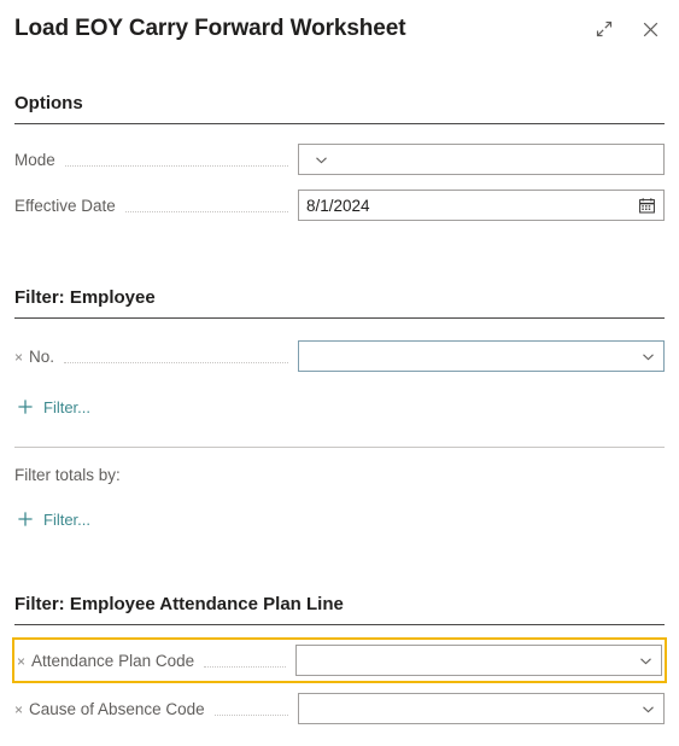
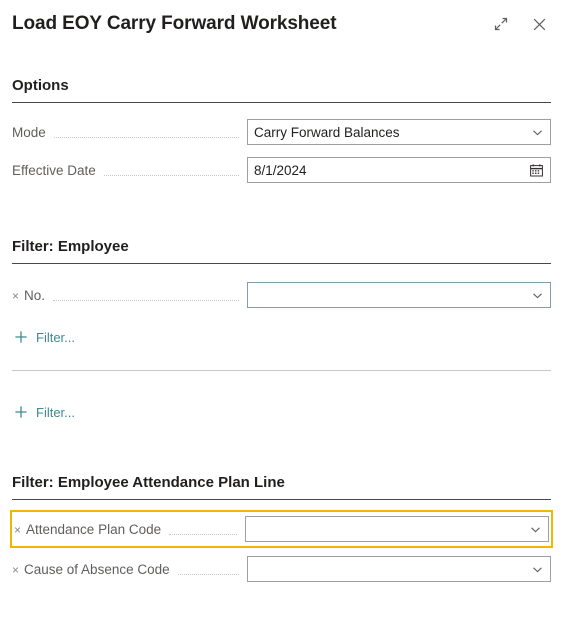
  Load EOY Carry Forward Worksheet
  Options
  Mode
+ Carry Forward Balances
  Effective Date
  8/1/2024
  Filter: Employee
  ×
  No.
  Filter...
- Filter totals by:
  Filter...
  Filter: Employee Attendance Plan Line
  ×
  Attendance Plan Code
  ×
  Cause of Absence Code
